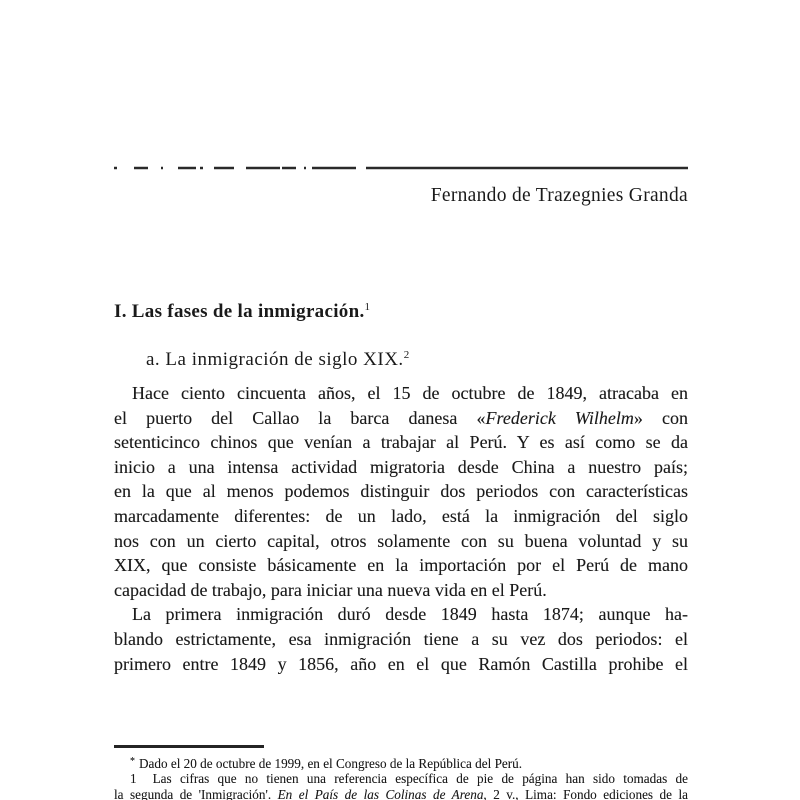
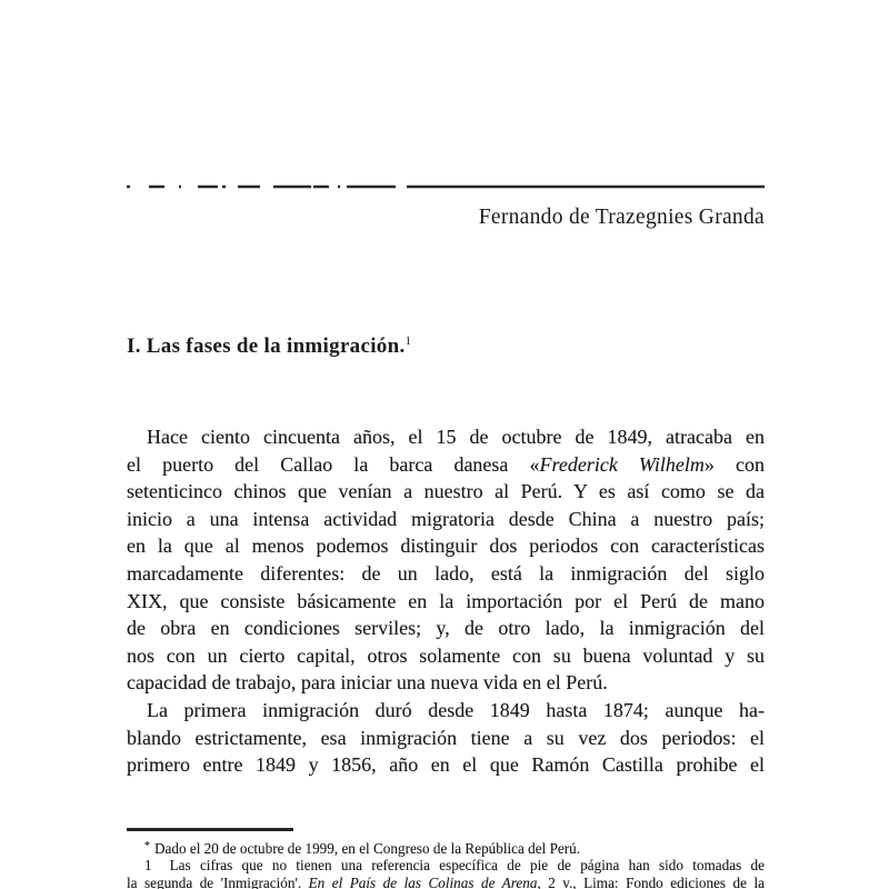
  Fernando de Trazegnies Granda
  I. Las fases de la inmigración.1
- a. La inmigración de siglo XIX.2
  Hace ciento cincuenta años, el 15 de octubre de 1849, atracaba en
  el puerto del Callao la barca danesa «Frederick Wilhelm» con
- setenticinco chinos que venían a trabajar al Perú. Y es así como se da
+ setenticinco chinos que venían a nuestro al Perú. Y es así como se da
  inicio a una intensa actividad migratoria desde China a nuestro país;
  en la que al menos podemos distinguir dos periodos con características
  marcadamente diferentes: de un lado, está la inmigración del siglo
- nos con un cierto capital, otros solamente con su buena voluntad y su
+ XIX, que consiste básicamente en la importación por el Perú de mano
+ de obra en condiciones serviles; y, de otro lado, la inmigración del
- XIX, que consiste básicamente en la importación por el Perú de mano
+ nos con un cierto capital, otros solamente con su buena voluntad y su
  capacidad de trabajo, para iniciar una nueva vida en el Perú.
  La primera inmigración duró desde 1849 hasta 1874; aunque ha-
  blando estrictamente, esa inmigración tiene a su vez dos periodos: el
  primero entre 1849 y 1856, año en el que Ramón Castilla prohibe el
  * Dado el 20 de octubre de 1999, en el Congreso de la República del Perú.
  1 Las cifras que no tienen una referencia específica de pie de página han sido tomadas de
  la segunda de 'Inmigración'. En el País de las Colinas de Arena, 2 v., Lima: Fondo ediciones de la
